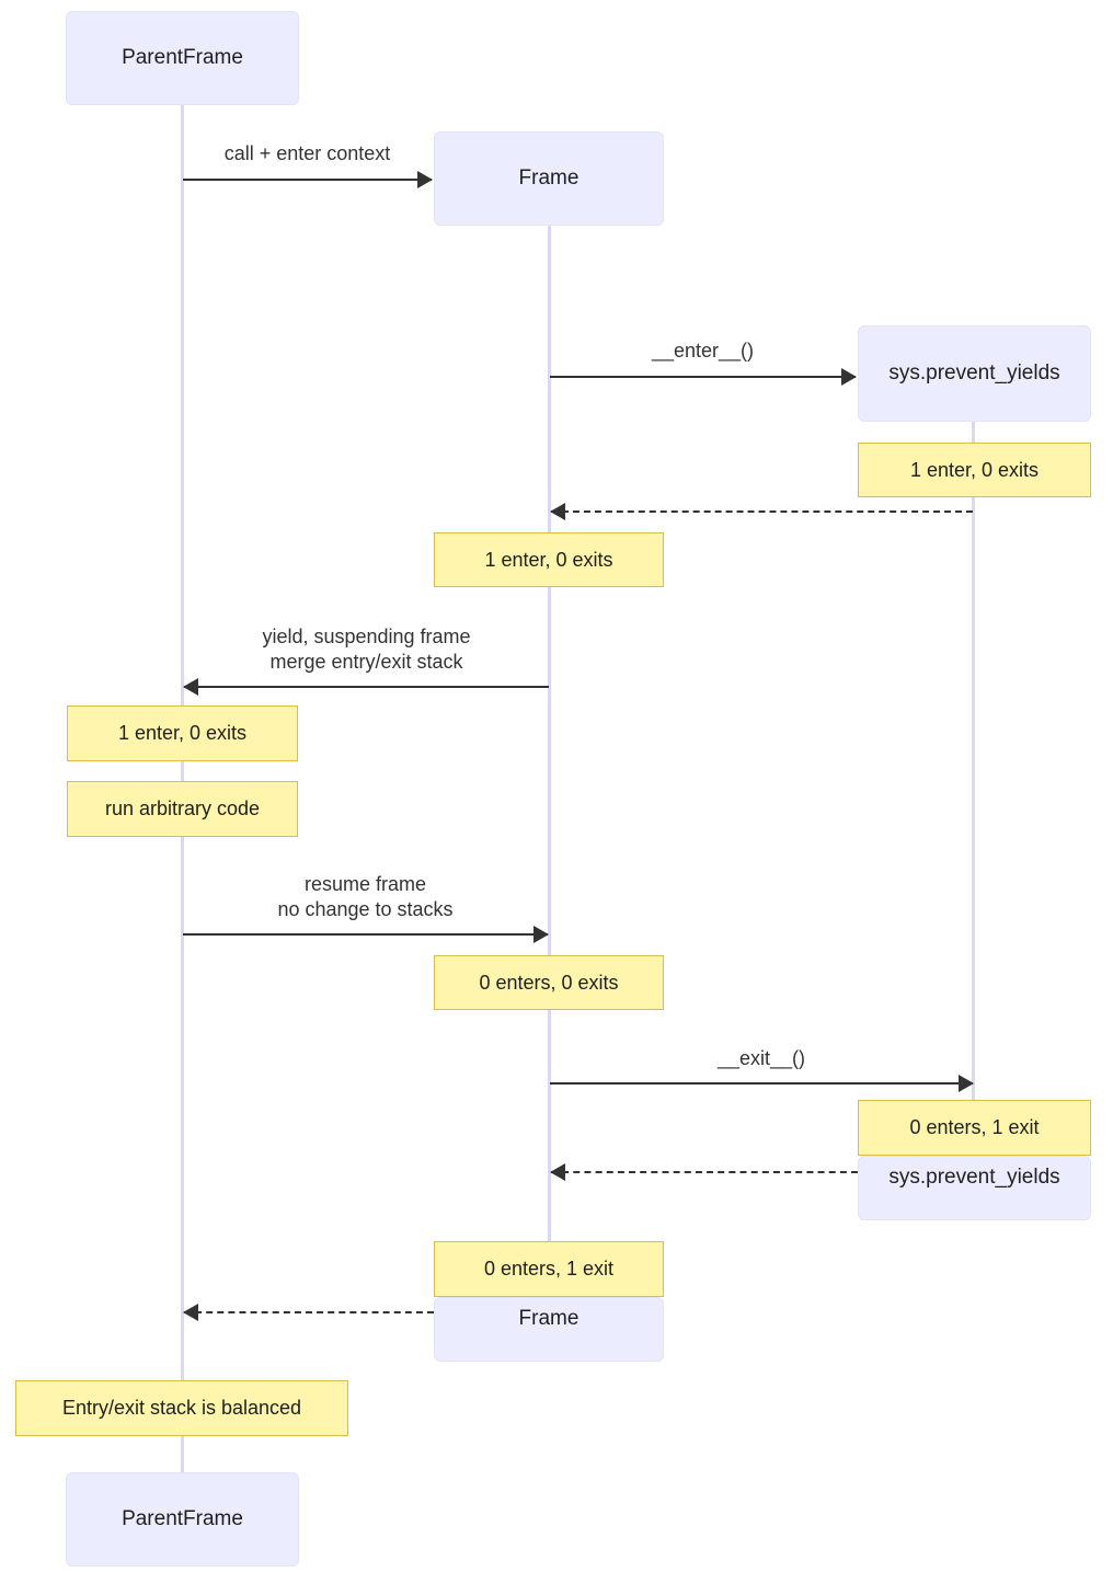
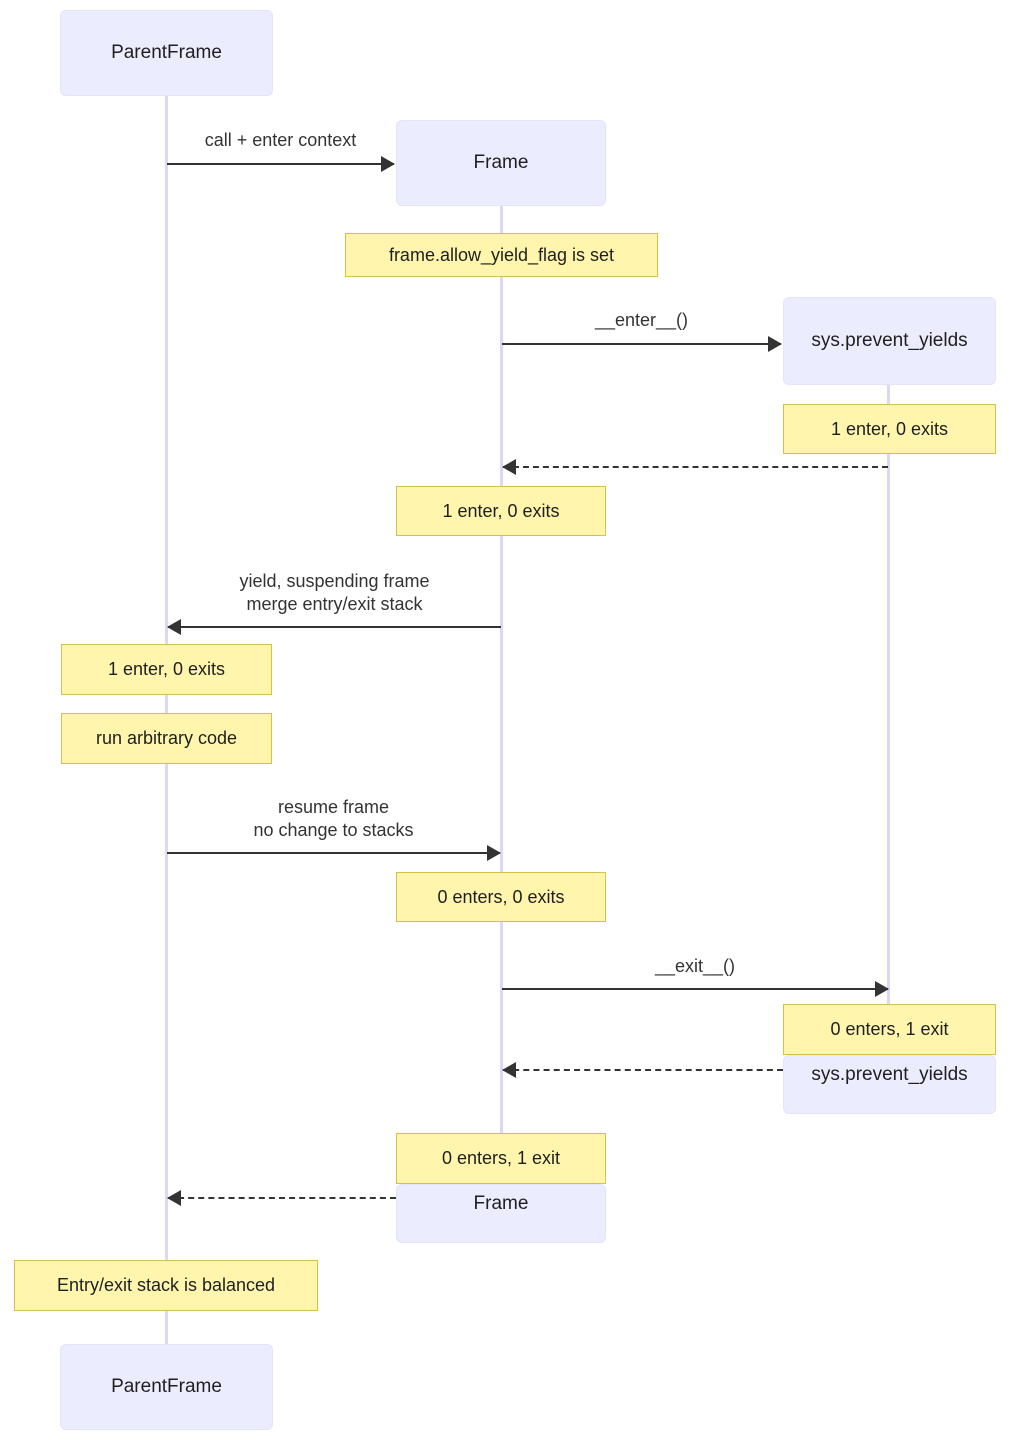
  call + enter context
  __enter__()
  yield, suspending frame
  merge entry/exit stack
  resume frame
  no change to stacks
  __exit__()
+ frame.allow_yield_flag is set
  1 enter, 0 exits
  1 enter, 0 exits
  1 enter, 0 exits
  run arbitrary code
  0 enters, 0 exits
  0 enters, 1 exit
  0 enters, 1 exit
  Entry/exit stack is balanced
  ParentFrame
  Frame
  sys.prevent_yields
  sys.prevent_yields
  Frame
  ParentFrame
